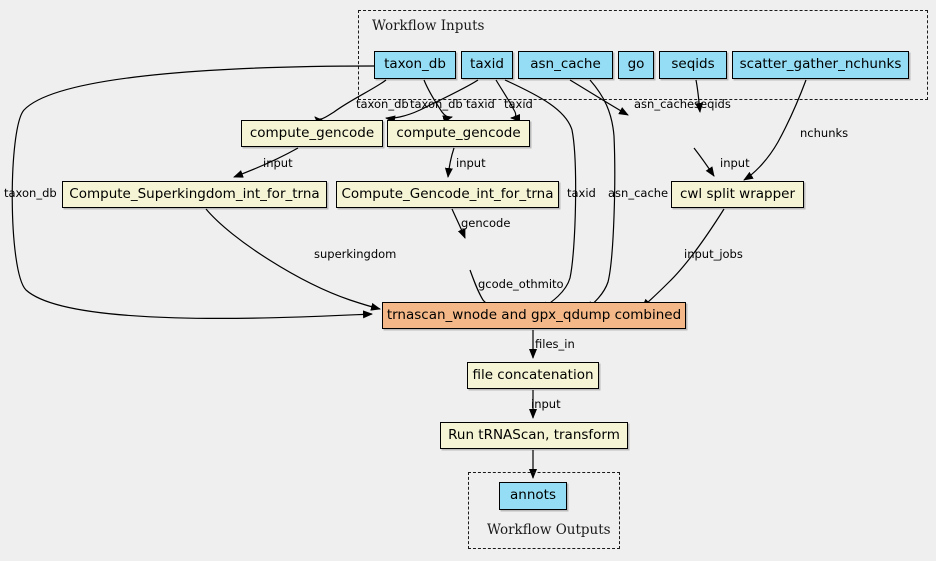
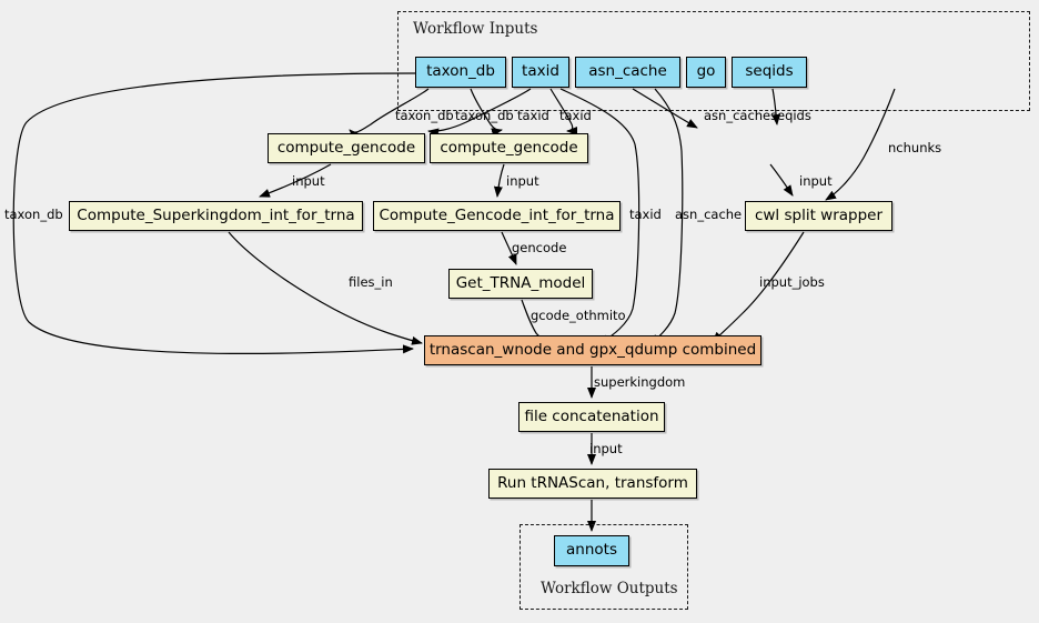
  Workflow Inputs
  Workflow Outputs
  taxon_db
  taxid
  asn_cache
  go
  seqids
- scatter_gather_nchunks
  compute_gencode
  compute_gencode
  Compute_Superkingdom_int_for_trna
  Compute_Gencode_int_for_trna
  cwl split wrapper
+ Get_TRNA_model
  trnascan_wnode and gpx_qdump combined
  file concatenation
  Run tRNAScan, transform
  annots
  taxon_db
  taxon_db
  taxon_db
  taxid
  taxid
  asn_cache
  seqids
  nchunks
  input
  input
  input
  taxid
  asn_cache
  gencode
- superkingdom
+ files_in
  input_jobs
  gcode_othmito
- files_in
+ superkingdom
  input
